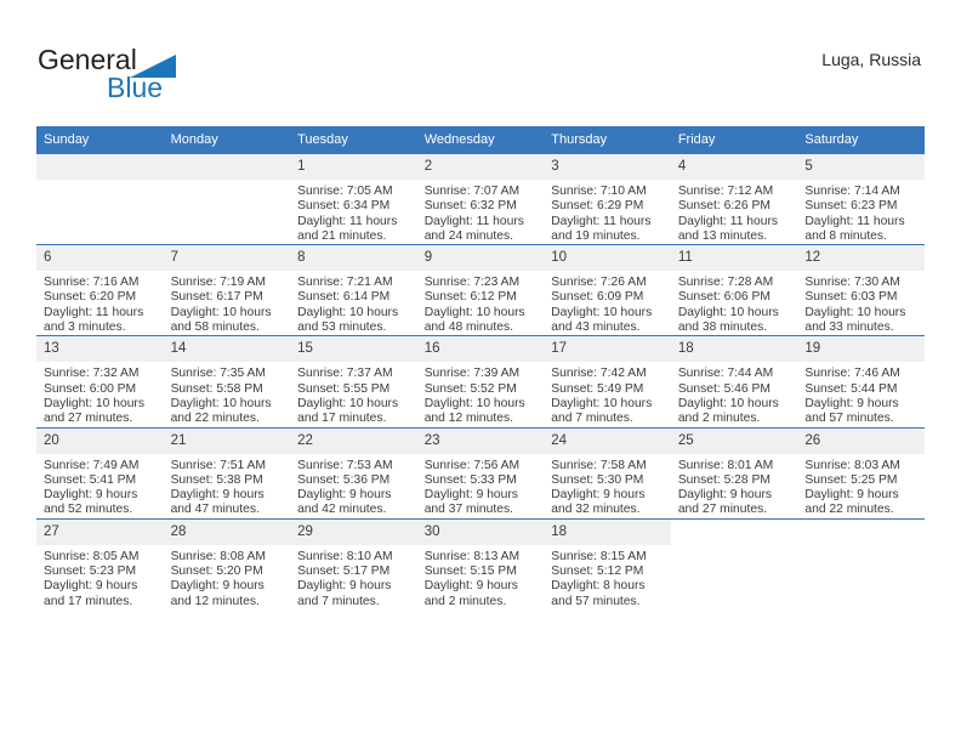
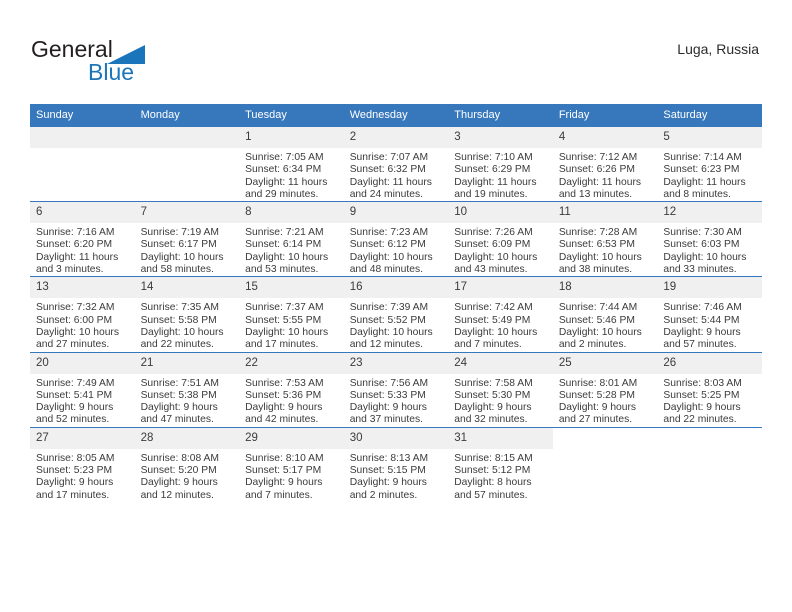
  General
  Blue
  Luga, Russia
  Sunday	Monday	Tuesday	Wednesday	Thursday	Friday	Saturday
- 		1Sunrise: 7:05 AMSunset: 6:34 PMDaylight: 11 hoursand 21 minutes.	2Sunrise: 7:07 AMSunset: 6:32 PMDaylight: 11 hoursand 24 minutes.	3Sunrise: 7:10 AMSunset: 6:29 PMDaylight: 11 hoursand 19 minutes.	4Sunrise: 7:12 AMSunset: 6:26 PMDaylight: 11 hoursand 13 minutes.	5Sunrise: 7:14 AMSunset: 6:23 PMDaylight: 11 hoursand 8 minutes.
+ 		1Sunrise: 7:05 AMSunset: 6:34 PMDaylight: 11 hoursand 29 minutes.	2Sunrise: 7:07 AMSunset: 6:32 PMDaylight: 11 hoursand 24 minutes.	3Sunrise: 7:10 AMSunset: 6:29 PMDaylight: 11 hoursand 19 minutes.	4Sunrise: 7:12 AMSunset: 6:26 PMDaylight: 11 hoursand 13 minutes.	5Sunrise: 7:14 AMSunset: 6:23 PMDaylight: 11 hoursand 8 minutes.
- 6Sunrise: 7:16 AMSunset: 6:20 PMDaylight: 11 hoursand 3 minutes.	7Sunrise: 7:19 AMSunset: 6:17 PMDaylight: 10 hoursand 58 minutes.	8Sunrise: 7:21 AMSunset: 6:14 PMDaylight: 10 hoursand 53 minutes.	9Sunrise: 7:23 AMSunset: 6:12 PMDaylight: 10 hoursand 48 minutes.	10Sunrise: 7:26 AMSunset: 6:09 PMDaylight: 10 hoursand 43 minutes.	11Sunrise: 7:28 AMSunset: 6:06 PMDaylight: 10 hoursand 38 minutes.	12Sunrise: 7:30 AMSunset: 6:03 PMDaylight: 10 hoursand 33 minutes.
+ 6Sunrise: 7:16 AMSunset: 6:20 PMDaylight: 11 hoursand 3 minutes.	7Sunrise: 7:19 AMSunset: 6:17 PMDaylight: 10 hoursand 58 minutes.	8Sunrise: 7:21 AMSunset: 6:14 PMDaylight: 10 hoursand 53 minutes.	9Sunrise: 7:23 AMSunset: 6:12 PMDaylight: 10 hoursand 48 minutes.	10Sunrise: 7:26 AMSunset: 6:09 PMDaylight: 10 hoursand 43 minutes.	11Sunrise: 7:28 AMSunset: 6:53 PMDaylight: 10 hoursand 38 minutes.	12Sunrise: 7:30 AMSunset: 6:03 PMDaylight: 10 hoursand 33 minutes.
  13Sunrise: 7:32 AMSunset: 6:00 PMDaylight: 10 hoursand 27 minutes.	14Sunrise: 7:35 AMSunset: 5:58 PMDaylight: 10 hoursand 22 minutes.	15Sunrise: 7:37 AMSunset: 5:55 PMDaylight: 10 hoursand 17 minutes.	16Sunrise: 7:39 AMSunset: 5:52 PMDaylight: 10 hoursand 12 minutes.	17Sunrise: 7:42 AMSunset: 5:49 PMDaylight: 10 hoursand 7 minutes.	18Sunrise: 7:44 AMSunset: 5:46 PMDaylight: 10 hoursand 2 minutes.	19Sunrise: 7:46 AMSunset: 5:44 PMDaylight: 9 hoursand 57 minutes.
  20Sunrise: 7:49 AMSunset: 5:41 PMDaylight: 9 hoursand 52 minutes.	21Sunrise: 7:51 AMSunset: 5:38 PMDaylight: 9 hoursand 47 minutes.	22Sunrise: 7:53 AMSunset: 5:36 PMDaylight: 9 hoursand 42 minutes.	23Sunrise: 7:56 AMSunset: 5:33 PMDaylight: 9 hoursand 37 minutes.	24Sunrise: 7:58 AMSunset: 5:30 PMDaylight: 9 hoursand 32 minutes.	25Sunrise: 8:01 AMSunset: 5:28 PMDaylight: 9 hoursand 27 minutes.	26Sunrise: 8:03 AMSunset: 5:25 PMDaylight: 9 hoursand 22 minutes.
- 27Sunrise: 8:05 AMSunset: 5:23 PMDaylight: 9 hoursand 17 minutes.	28Sunrise: 8:08 AMSunset: 5:20 PMDaylight: 9 hoursand 12 minutes.	29Sunrise: 8:10 AMSunset: 5:17 PMDaylight: 9 hoursand 7 minutes.	30Sunrise: 8:13 AMSunset: 5:15 PMDaylight: 9 hoursand 2 minutes.	18Sunrise: 8:15 AMSunset: 5:12 PMDaylight: 8 hoursand 57 minutes.
+ 27Sunrise: 8:05 AMSunset: 5:23 PMDaylight: 9 hoursand 17 minutes.	28Sunrise: 8:08 AMSunset: 5:20 PMDaylight: 9 hoursand 12 minutes.	29Sunrise: 8:10 AMSunset: 5:17 PMDaylight: 9 hoursand 7 minutes.	30Sunrise: 8:13 AMSunset: 5:15 PMDaylight: 9 hoursand 2 minutes.	31Sunrise: 8:15 AMSunset: 5:12 PMDaylight: 8 hoursand 57 minutes.
